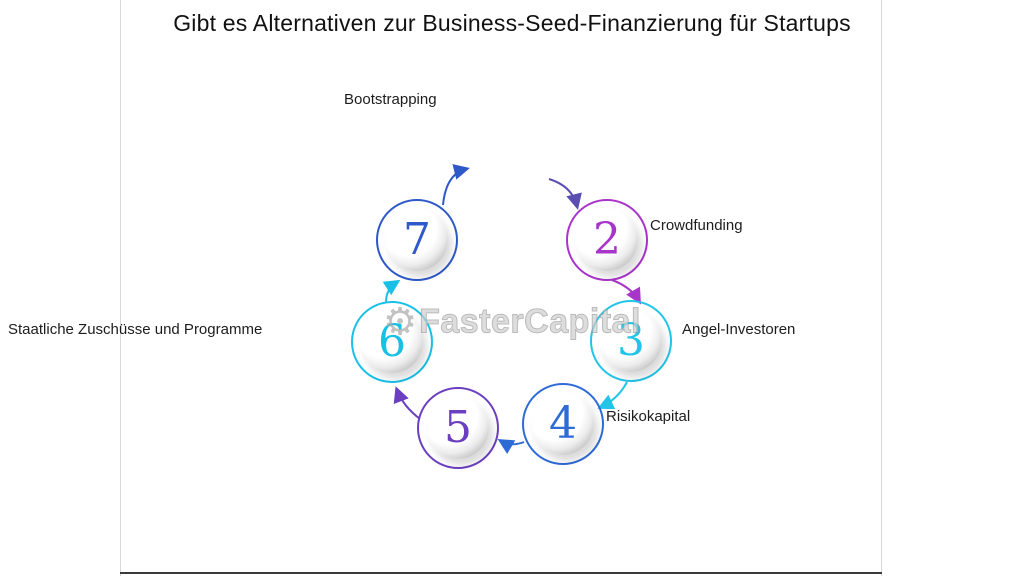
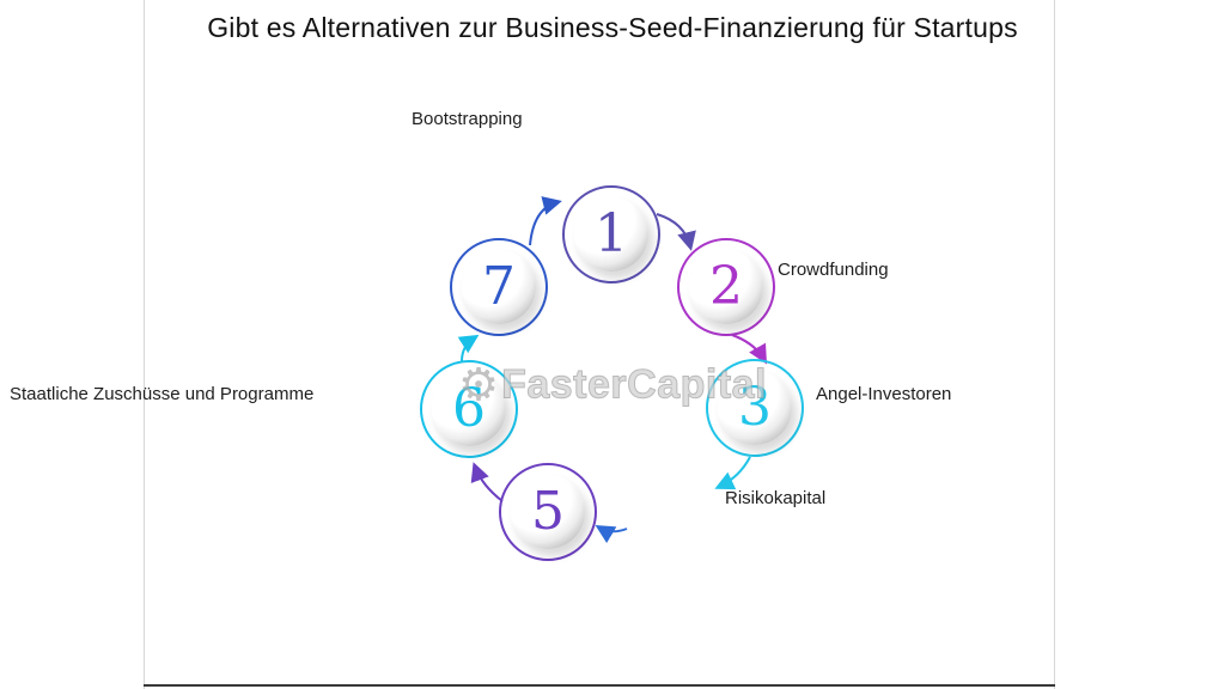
  Gibt es Alternativen zur Business-Seed-Finanzierung für Startups
+ 1
  2
  3
- 4
  5
  6
  7
  Bootstrapping
  Crowdfunding
  Angel-Investoren
  Risikokapital
  Staatliche Zuschüsse und Programme
  ⚙
  FasterCapital
